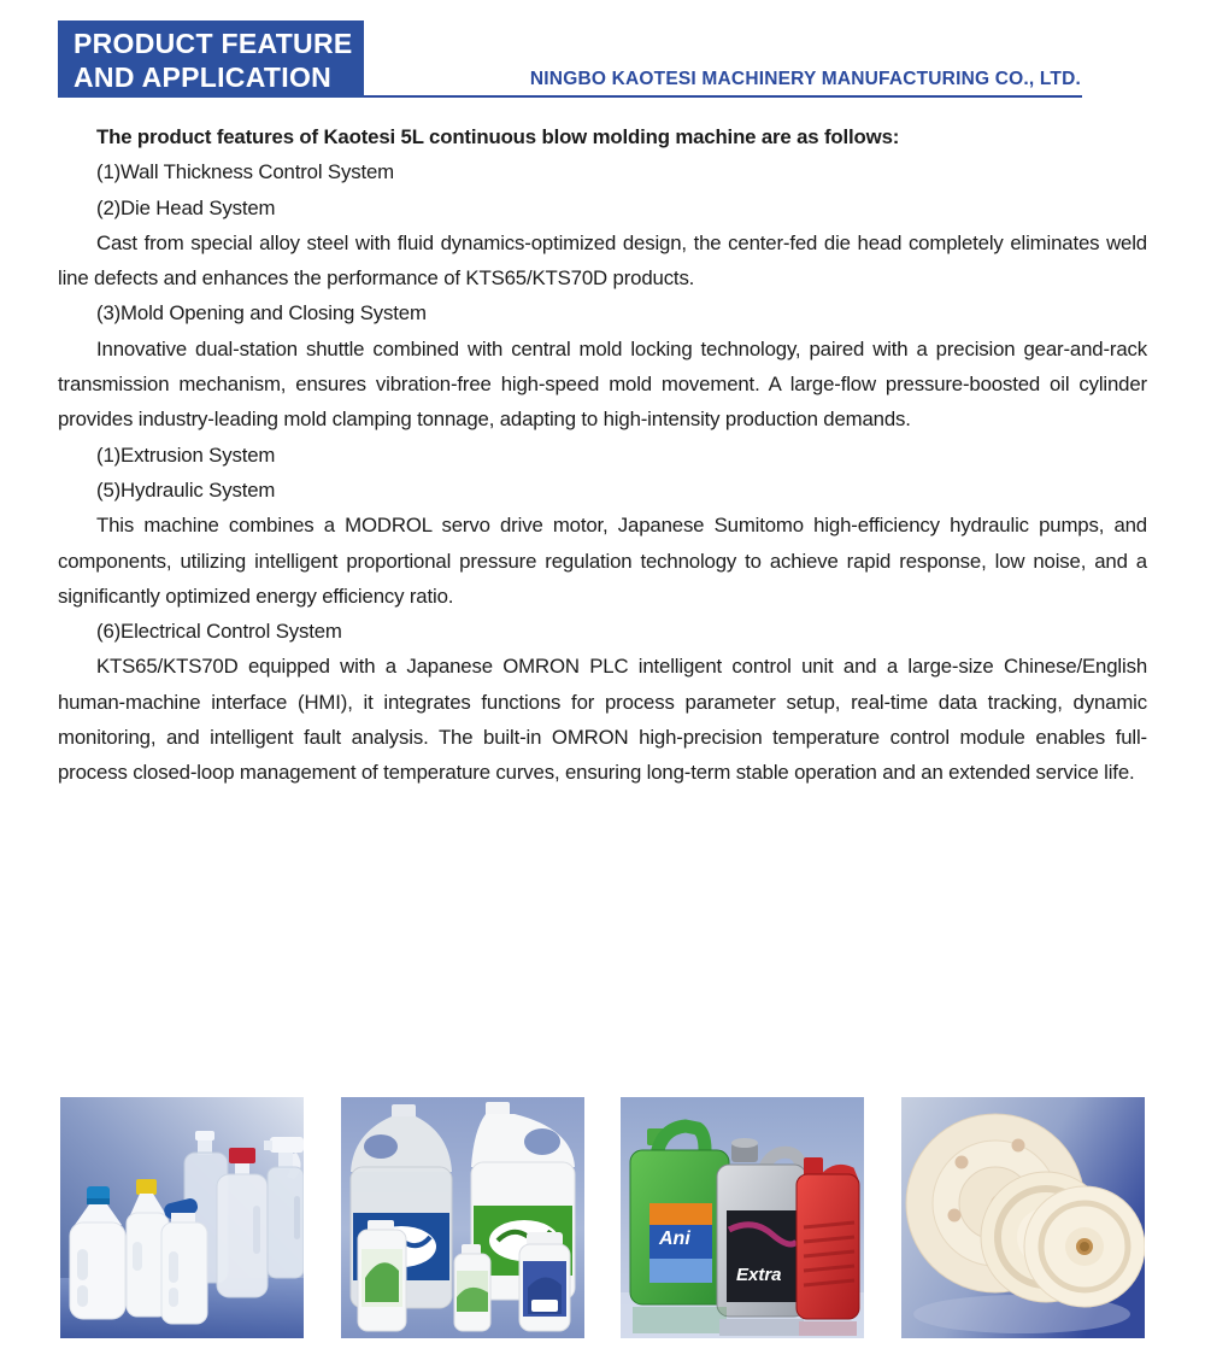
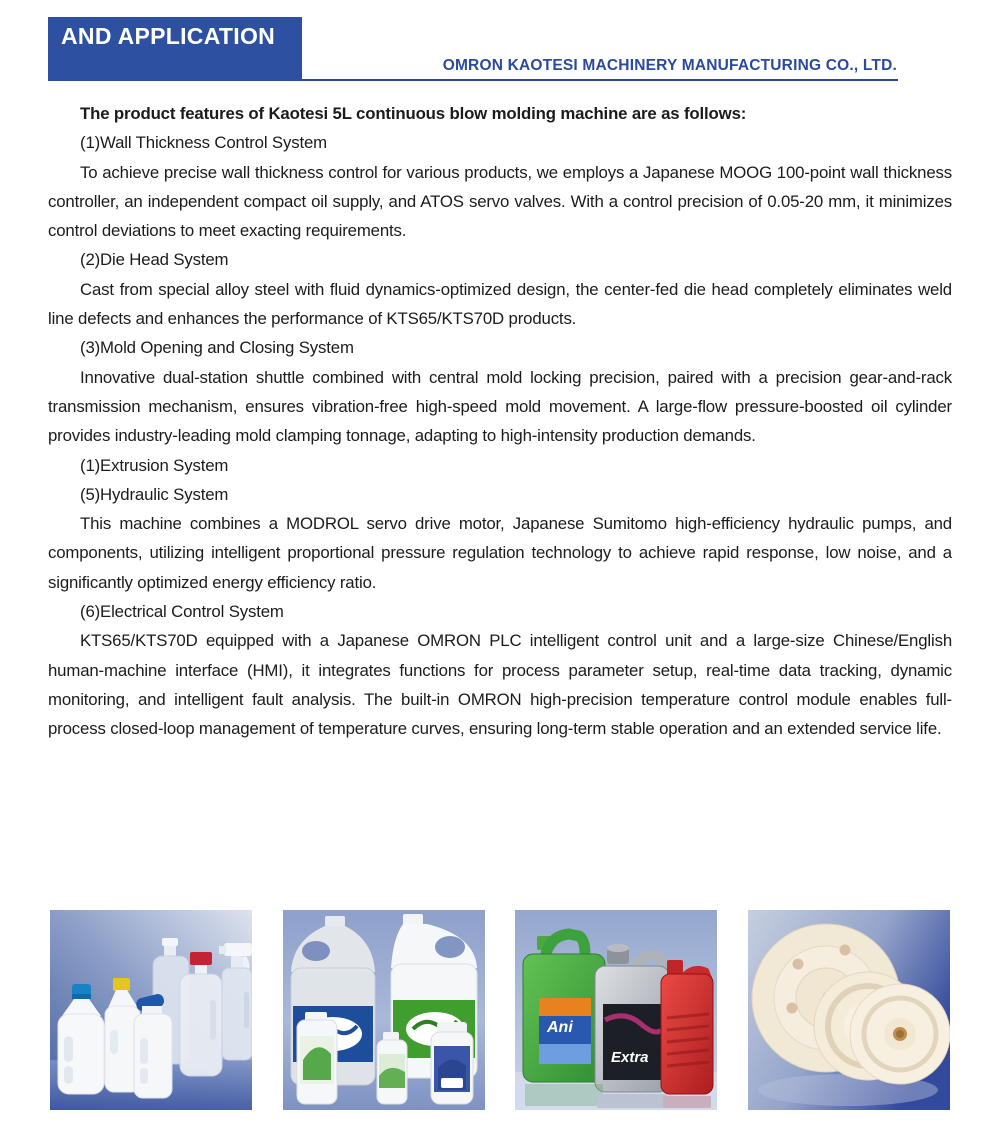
- PRODUCT FEATURE
  AND APPLICATION
- NINGBO KAOTESI MACHINERY MANUFACTURING CO., LTD.
+ OMRON KAOTESI MACHINERY MANUFACTURING CO., LTD.
  The product features of Kaotesi 5L continuous blow molding machine are as follows:
  (1)Wall Thickness Control System
+ To achieve precise wall thickness control for various products, we employs a Japanese MOOG 100-point wall thickness controller, an independent compact oil supply, and ATOS servo valves. With a control precision of 0.05-20 mm, it minimizes control deviations to meet exacting requirements.
  (2)Die Head System
  Cast from special alloy steel with fluid dynamics-optimized design, the center-fed die head completely eliminates weld line defects and enhances the performance of KTS65/KTS70D products.
  (3)Mold Opening and Closing System
- Innovative dual-station shuttle combined with central mold locking technology, paired with a precision gear-and-rack transmission mechanism, ensures vibration-free high-speed mold movement. A large-flow pressure-boosted oil cylinder provides industry-leading mold clamping tonnage, adapting to high-intensity production demands.
+ Innovative dual-station shuttle combined with central mold locking precision, paired with a precision gear-and-rack transmission mechanism, ensures vibration-free high-speed mold movement. A large-flow pressure-boosted oil cylinder provides industry-leading mold clamping tonnage, adapting to high-intensity production demands.
  (1)Extrusion System
  (5)Hydraulic System
  This machine combines a MODROL servo drive motor, Japanese Sumitomo high-efficiency hydraulic pumps, and components, utilizing intelligent proportional pressure regulation technology to achieve rapid response, low noise, and a significantly optimized energy efficiency ratio.
  (6)Electrical Control System
  KTS65/KTS70D equipped with a Japanese OMRON PLC intelligent control unit and a large-size Chinese/English human-machine interface (HMI), it integrates functions for process parameter setup, real-time data tracking, dynamic monitoring, and intelligent fault analysis. The built-in OMRON high-precision temperature control module enables full-process closed-loop management of temperature curves, ensuring long-term stable operation and an extended service life.
  Ani
  Extra
